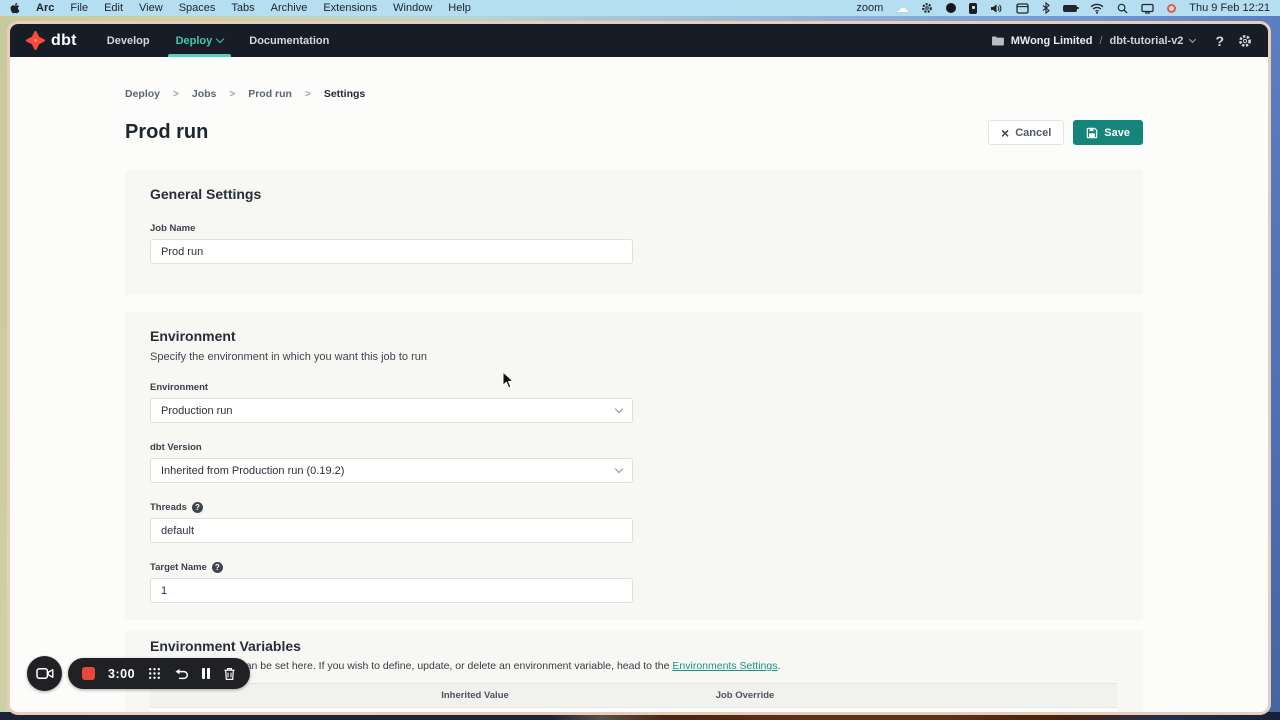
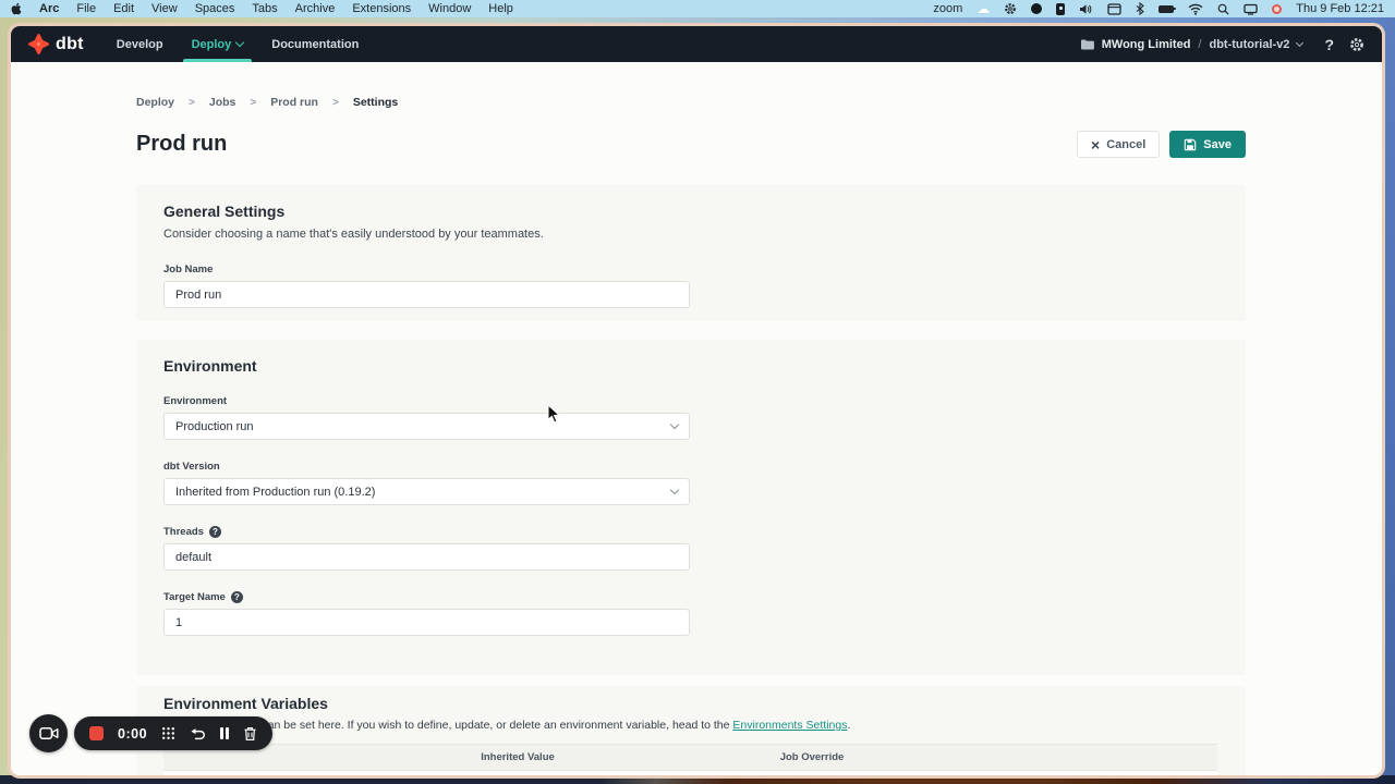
  Arc
  File
  Edit
  View
  Spaces
  Tabs
  Archive
  Extensions
  Window
  Help
  zoom
  ☁
  Thu 9 Feb 12:21
  dbt
  Develop
  Deploy
  Documentation
  MWong Limited
  /
  dbt-tutorial-v2
  ?
  Deploy
  >
  Jobs
  >
  Prod run
  >
  Settings
  Prod run
  ×
  Cancel
  Save
  General Settings
+ Consider choosing a name that's easily understood by your teammates.
  Job Name
  Prod run
  Environment
- Specify the environment in which you want this job to run
  Environment
  Production run
  dbt Version
  Inherited from Production run (0.19.2)
  Threads
  ?
  default
  Target Name
  ?
  1
  Environment Variables
  an be set here. If you wish to define, update, or delete an environment variable, head to the Environments Settings.
  Inherited Value
  Job Override
- 3:00
+ 0:00
